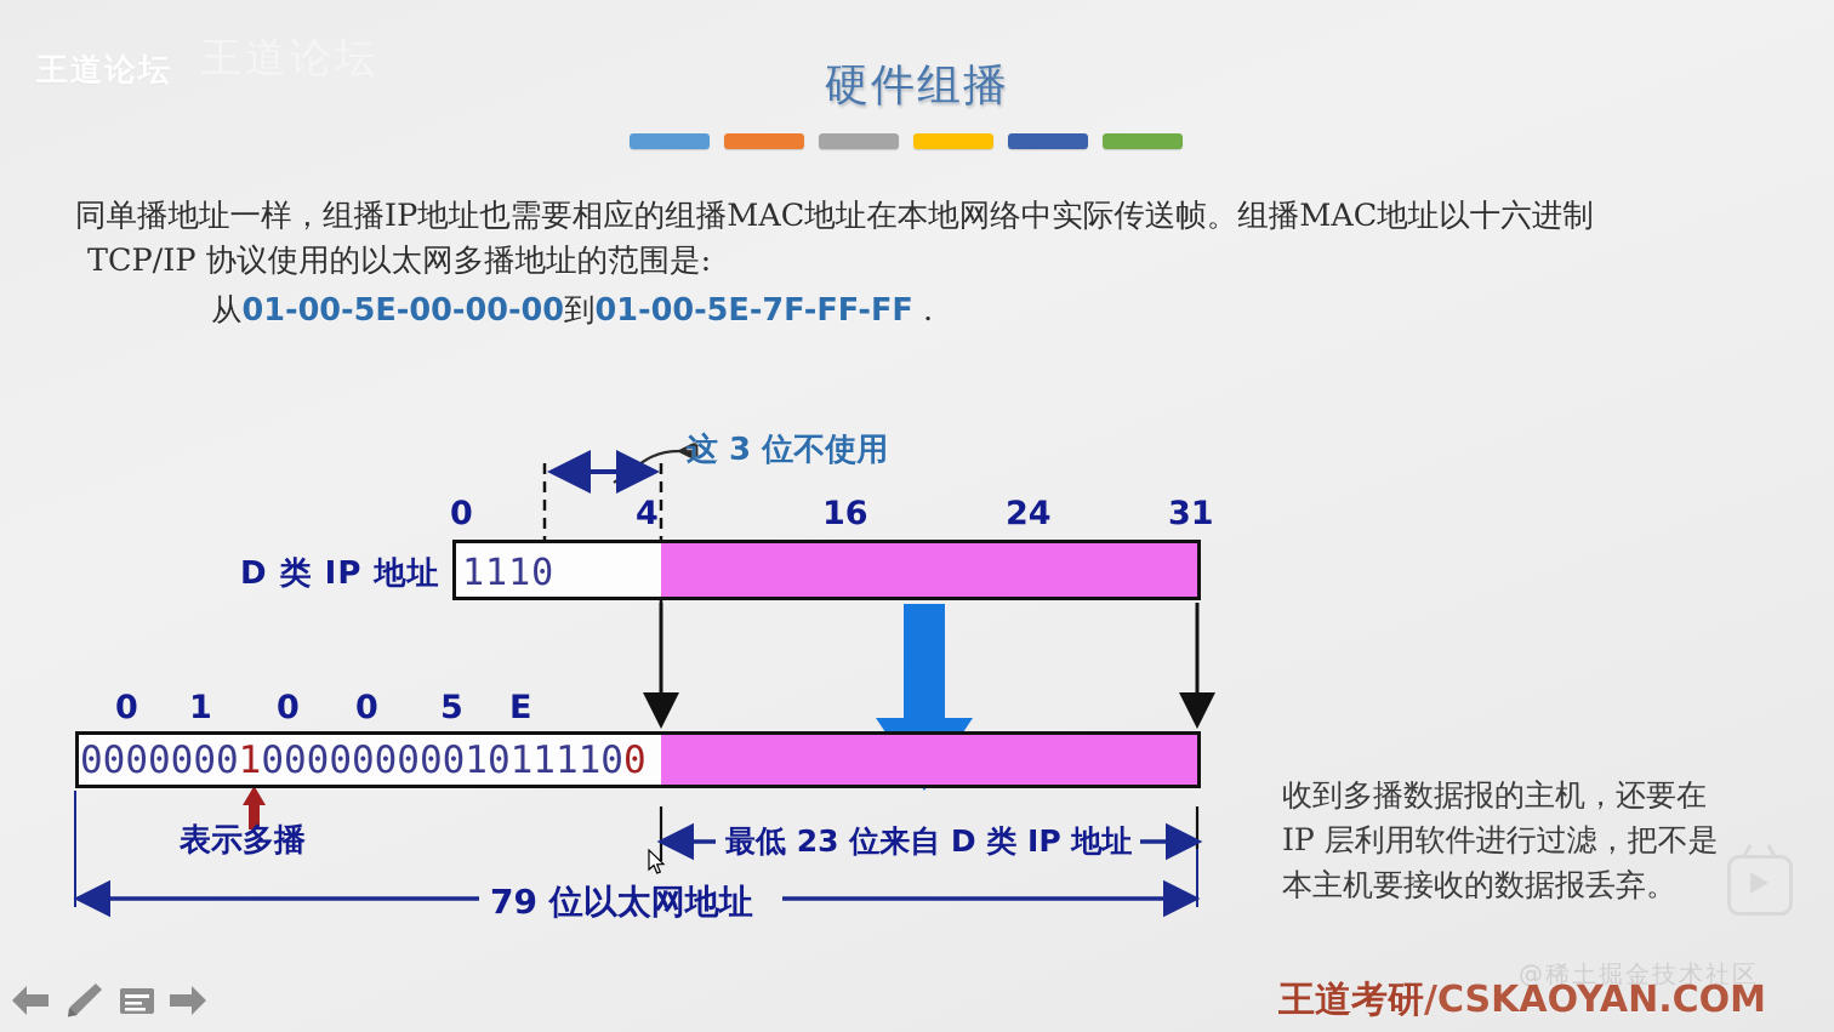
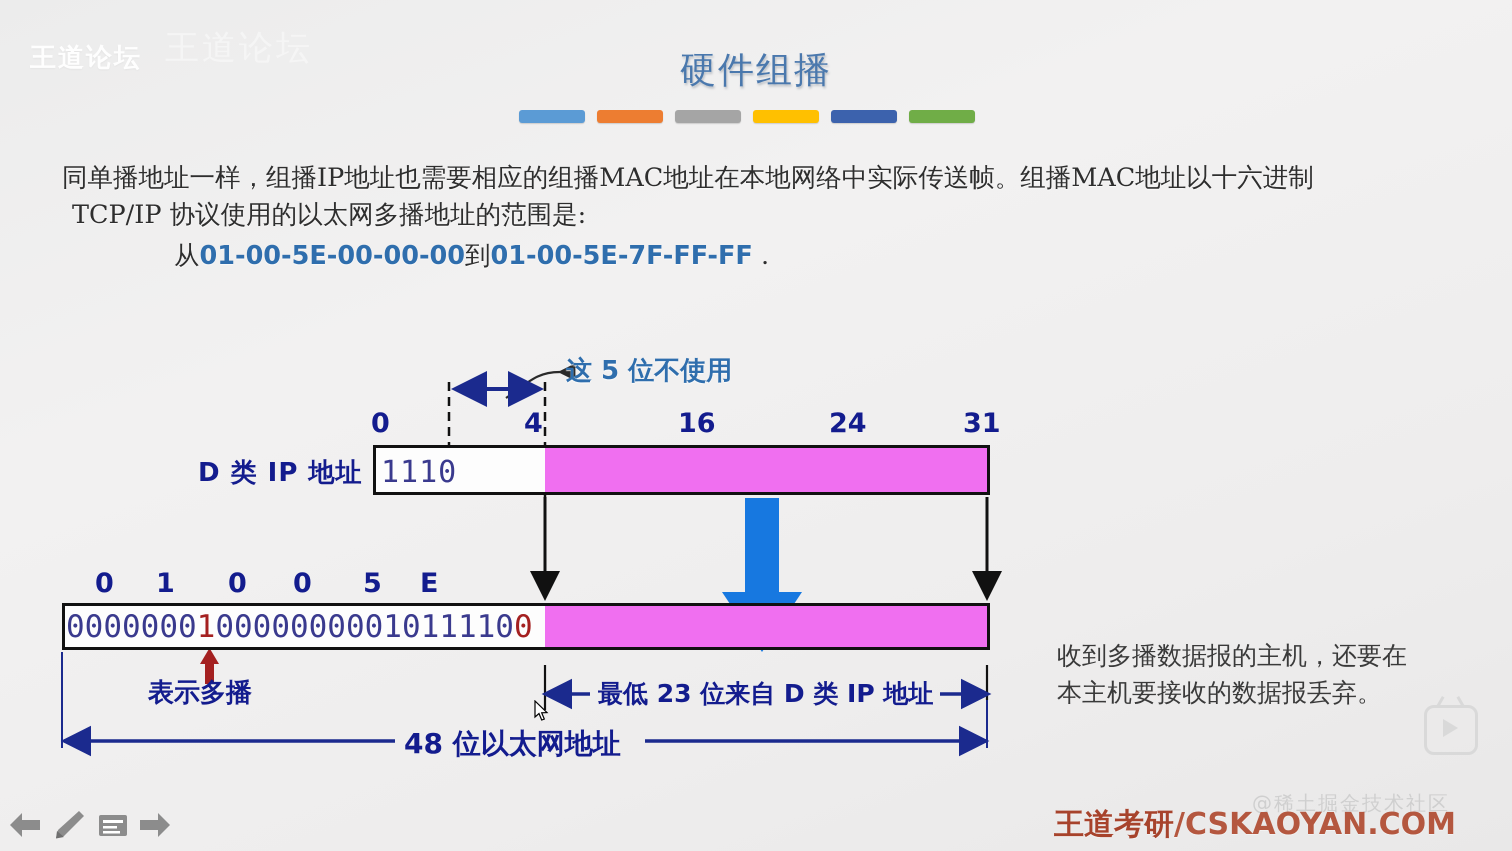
  王道论坛
  硬件组播
  同单播地址一样，组播IP地址也需要相应的组播MAC地址在本地网络中实际传送帧。组播MAC地址以十六进制
  TCP/IP 协议使用的以太网多播地址的范围是:
  从01-00-5E-00-00-00到01-00-5E-7F-FF-FF .
- 这 3 位不使用
+ 这 5 位不使用
  0
  4
  16
  24
  31
  D 类 IP 地址
  1110
  0
  1
  0
  0
  5
  E
  0000000100000000010111100
  表示多播
  最低 23 位来自 D 类 IP 地址
- 79 位以太网地址
+ 48 位以太网地址
  收到多播数据报的主机，还要在
- IP 层利用软件进行过滤，把不是
  本主机要接收的数据报丢弃。
  @稀土掘金技术社区
  王道考研/CSKAOYAN.COM
